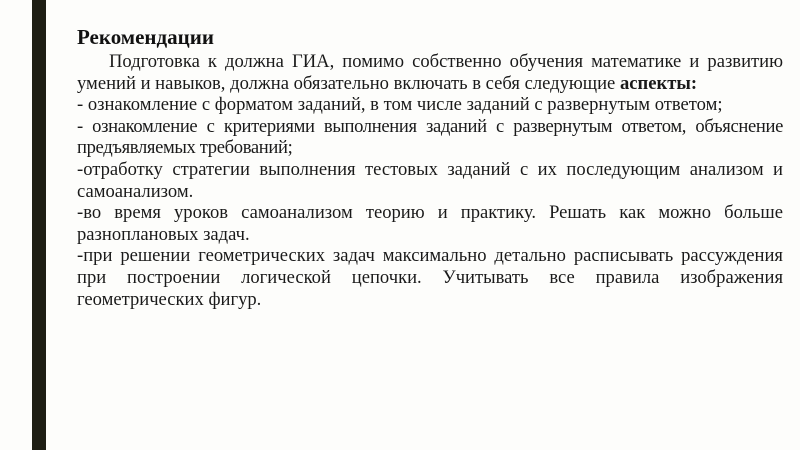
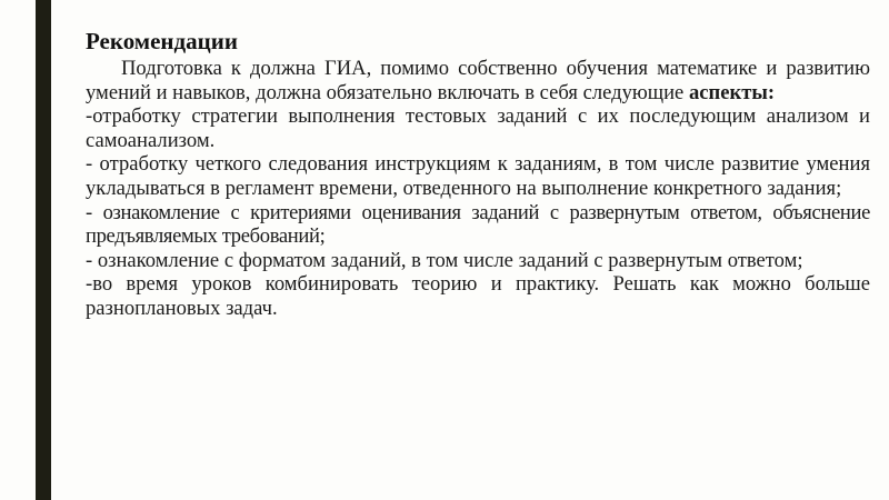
  Рекомендации
  Подготовка к должна ГИА, помимо собственно обучения математике и развитию умений и навыков, должна обязательно включать в себя следующие аспекты:
- - ознакомление с форматом заданий, в том числе заданий с развернутым ответом;
+ -отработку стратегии выполнения тестовых заданий с их последующим анализом и самоанализом.
+ - отработку четкого следования инструкциям к заданиям, в том числе развитие умения укладываться в регламент времени, отведенного на выполнение конкретного задания;
- - ознакомление с критериями выполнения заданий с развернутым ответом, объяснение предъявляемых требований;
+ - ознакомление с критериями оценивания заданий с развернутым ответом, объяснение предъявляемых требований;
- -отработку стратегии выполнения тестовых заданий с их последующим анализом и самоанализом.
+ - ознакомление с форматом заданий, в том числе заданий с развернутым ответом;
- -во время уроков самоанализом теорию и практику. Решать как можно больше разноплановых задач.
+ -во время уроков комбинировать теорию и практику. Решать как можно больше разноплановых задач.
- -при решении геометрических задач максимально детально расписывать рассуждения при построении логической цепочки. Учитывать все правила изображения геометрических фигур.
